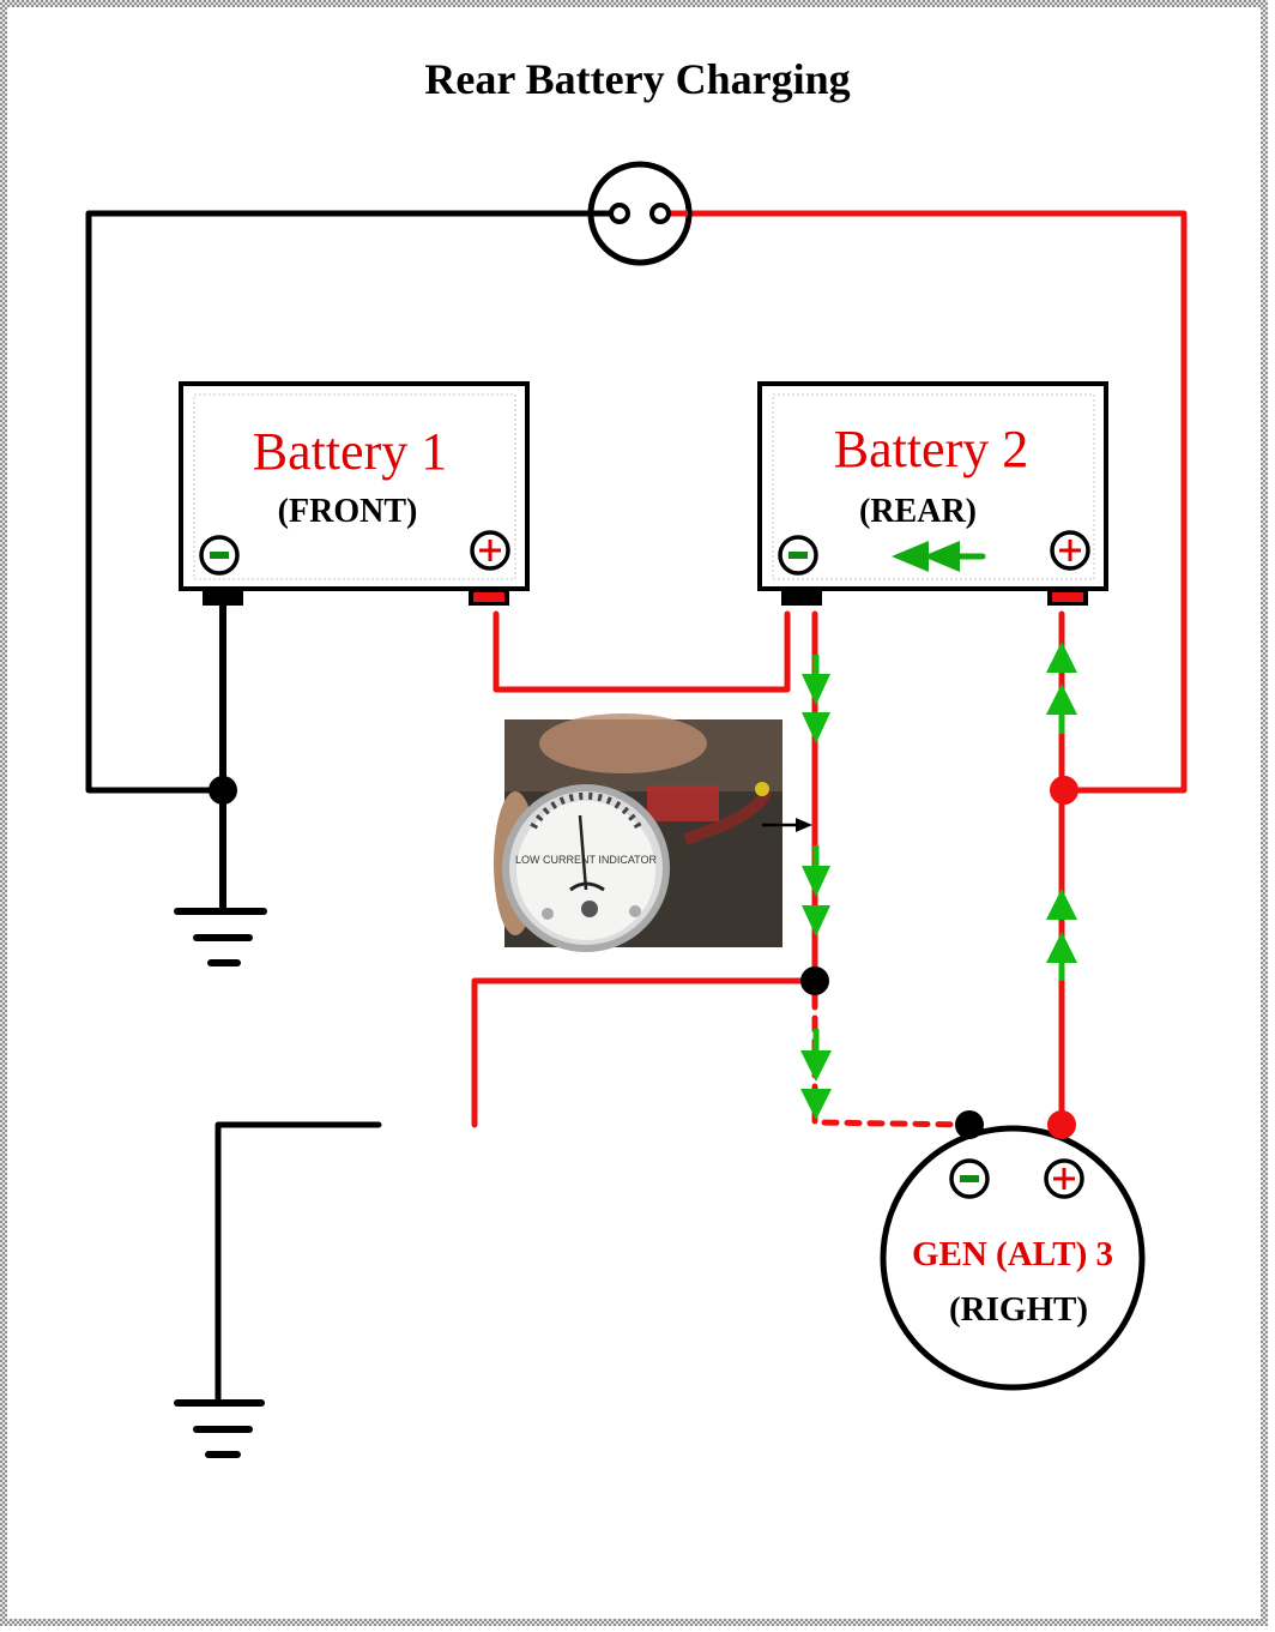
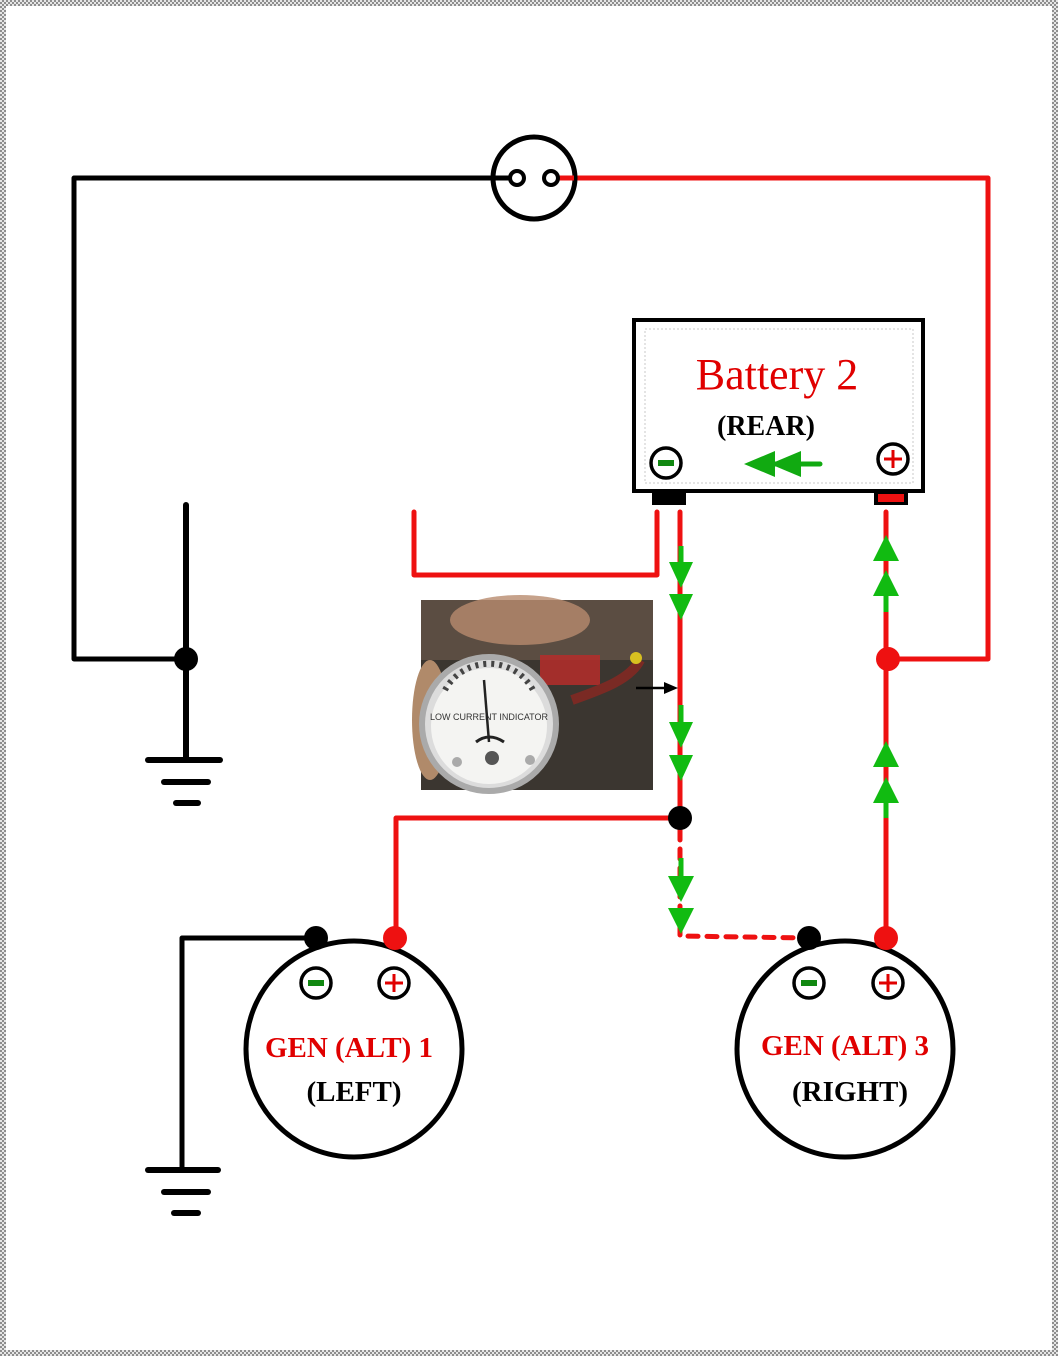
- Rear Battery Charging
- Battery 1
- (FRONT)
  Battery 2
  (REAR)
  LOW CURRENT INDICATOR
+ GEN (ALT) 1
+ (LEFT)
  GEN (ALT) 3
  (RIGHT)
